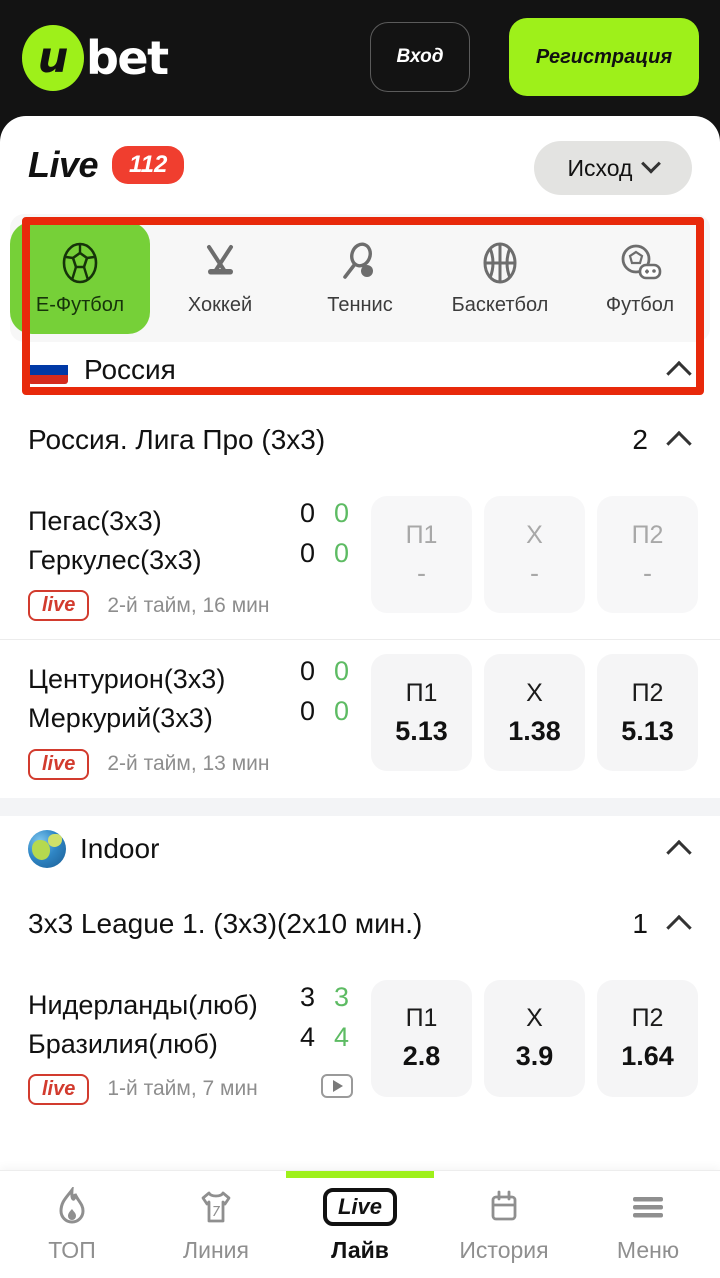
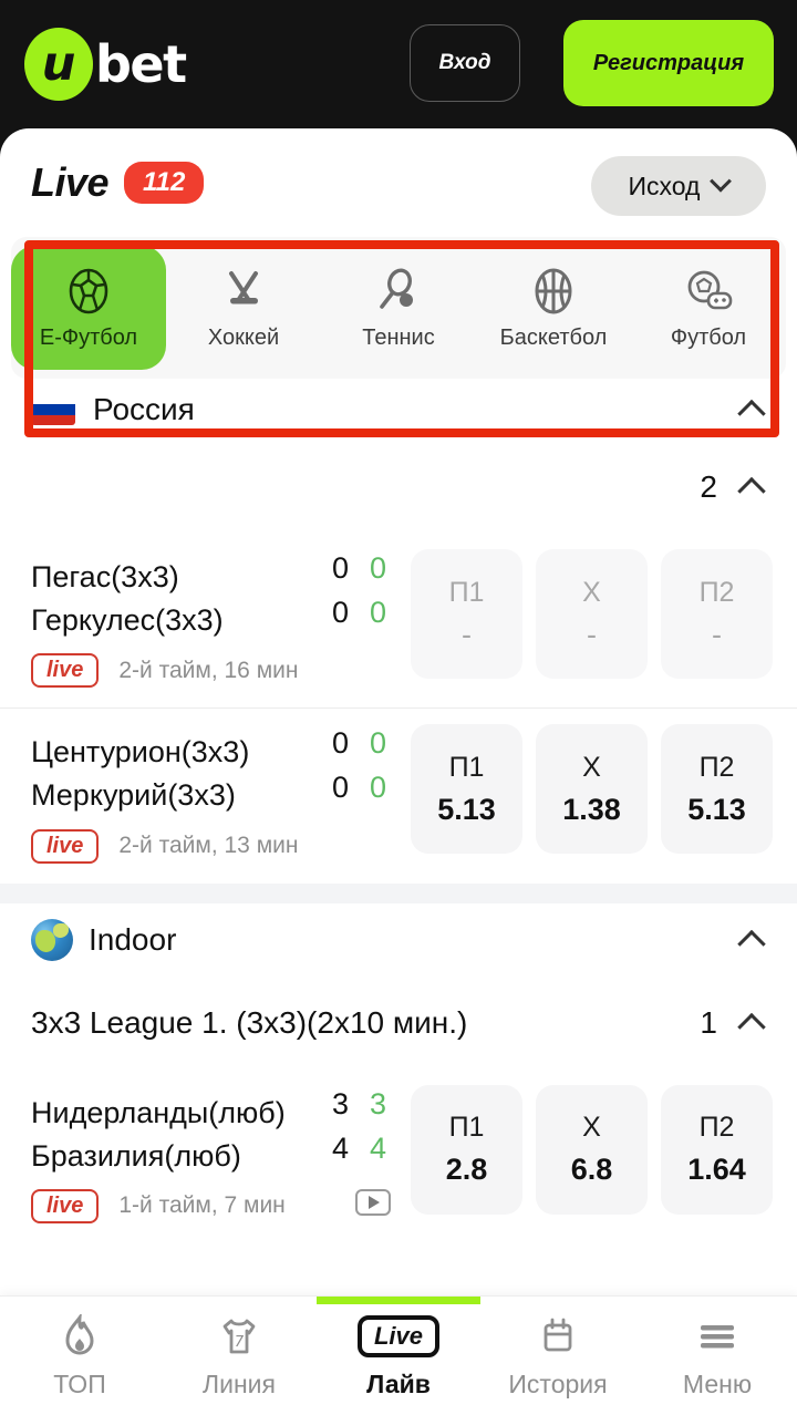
  u
  bet
  Вход
  Регистрация
  Live
  112
  Исход
  Е-Футбол
  Хоккей
  Теннис
  Баскетбол
  Футбол
  Россия
- Россия. Лига Про (3х3)
  2
  Пегас(3х3)
  0
  0
  Геркулес(3х3)
  0
  0
  live
  2-й тайм, 16 мин
  П1
  -
  X
  -
  П2
  -
  Центурион(3х3)
  0
  0
  Меркурий(3х3)
  0
  0
  live
  2-й тайм, 13 мин
  П1
  5.13
  X
  1.38
  П2
  5.13
  Indoor
  3x3 League 1. (3х3)(2x10 мин.)
  1
  Нидерланды(люб)
  3
  3
  Бразилия(люб)
  4
  4
  live
  1-й тайм, 7 мин
  П1
  2.8
  X
- 3.9
+ 6.8
  П2
  1.64
  ТОП
  7
  Линия
  Live
  Лайв
  История
  Меню
